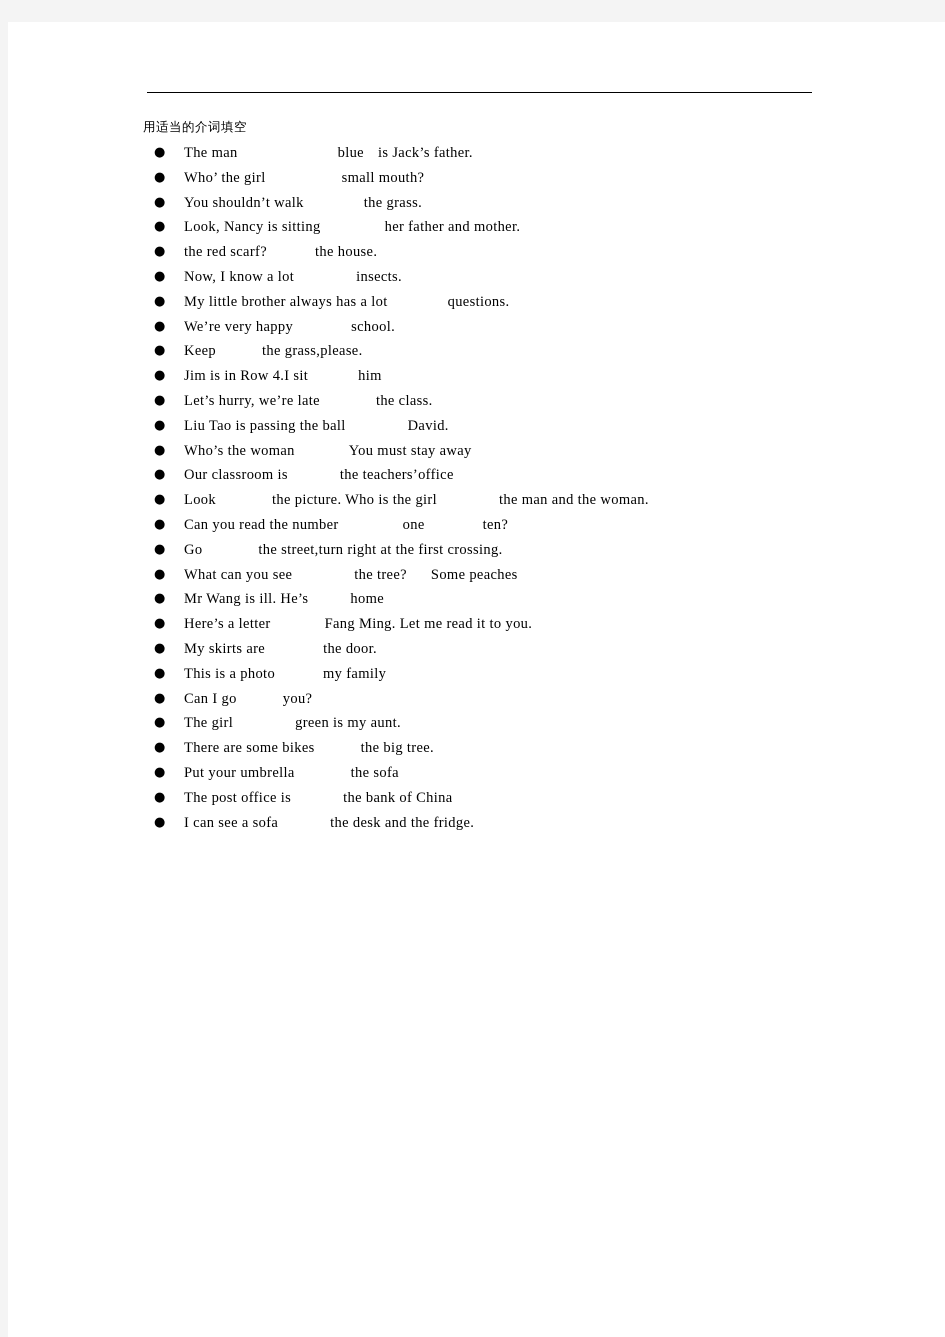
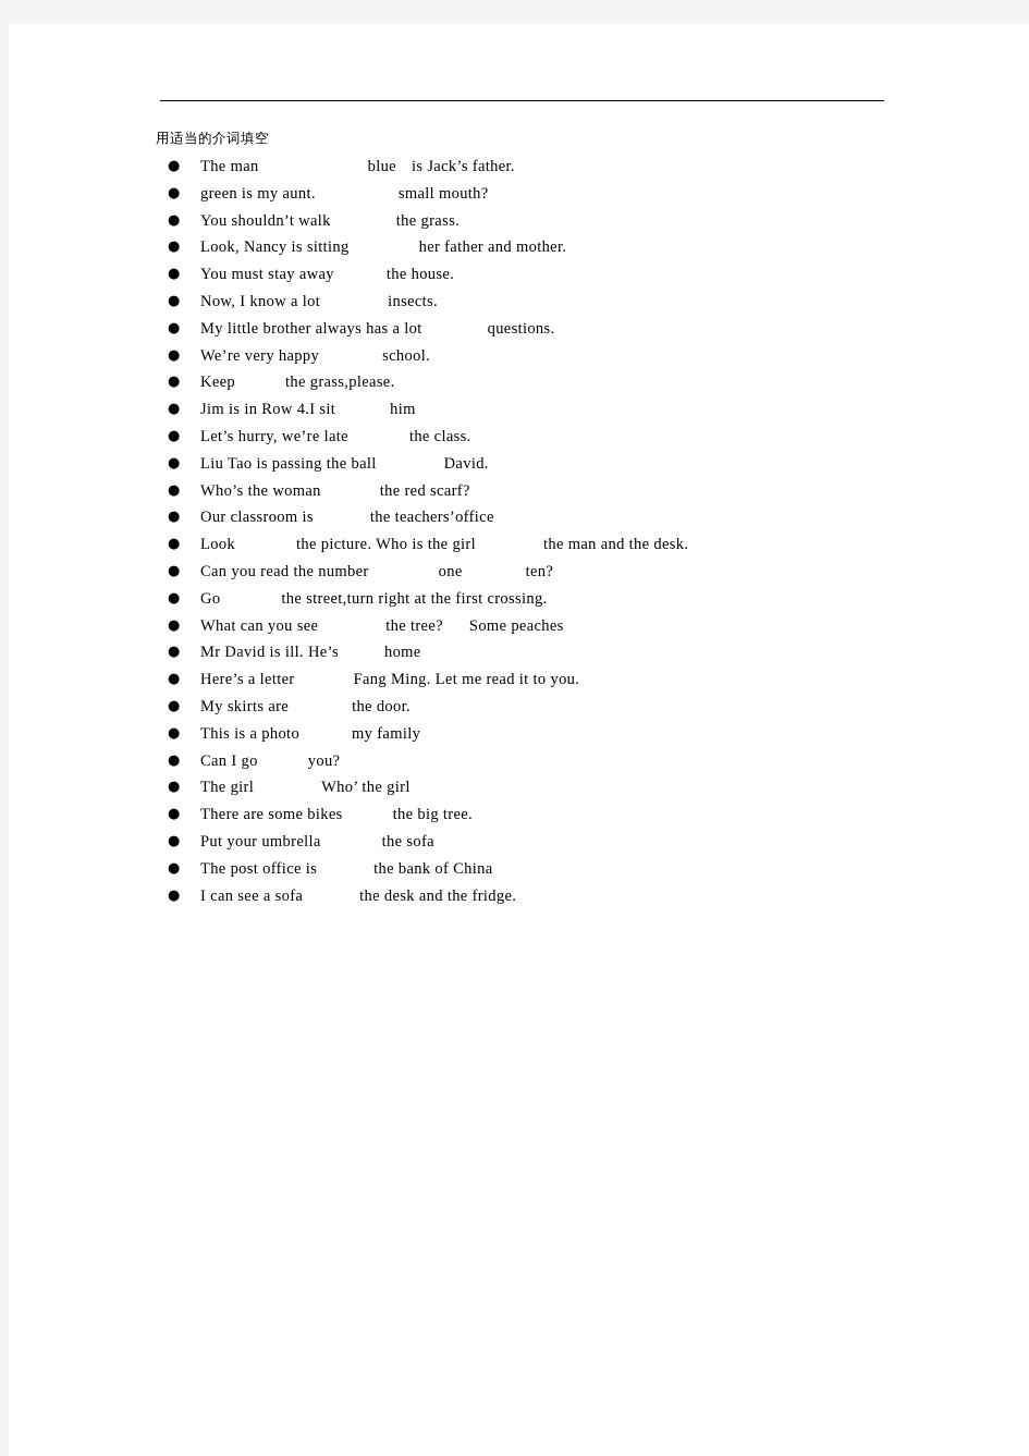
  用适当的介词填空
  ●
  The man blue is Jack’s father.
  ●
- Who’ the girl small mouth?
+ green is my aunt. small mouth?
  ●
  You shouldn’t walk the grass.
  ●
  Look, Nancy is sitting her father and mother.
  ●
- the red scarf? the house.
+ You must stay away the house.
  ●
  Now, I know a lot insects.
  ●
  My little brother always has a lot questions.
  ●
  We’re very happy school.
  ●
  Keep the grass,please.
  ●
  Jim is in Row 4.I sit him
  ●
  Let’s hurry, we’re late the class.
  ●
  Liu Tao is passing the ball David.
  ●
- Who’s the woman You must stay away
+ Who’s the woman the red scarf?
  ●
  Our classroom is the teachers’office
  ●
- Look the picture. Who is the girl the man and the woman.
+ Look the picture. Who is the girl the man and the desk.
  ●
  Can you read the number one ten?
  ●
  Go the street,turn right at the first crossing.
  ●
  What can you see the tree? Some peaches
  ●
- Mr Wang is ill. He’s home
+ Mr David is ill. He’s home
  ●
  Here’s a letter Fang Ming. Let me read it to you.
  ●
  My skirts are the door.
  ●
  This is a photo my family
  ●
  Can I go you?
  ●
- The girl green is my aunt.
+ The girl Who’ the girl
  ●
  There are some bikes the big tree.
  ●
  Put your umbrella the sofa
  ●
  The post office is the bank of China
  ●
  I can see a sofa the desk and the fridge.
